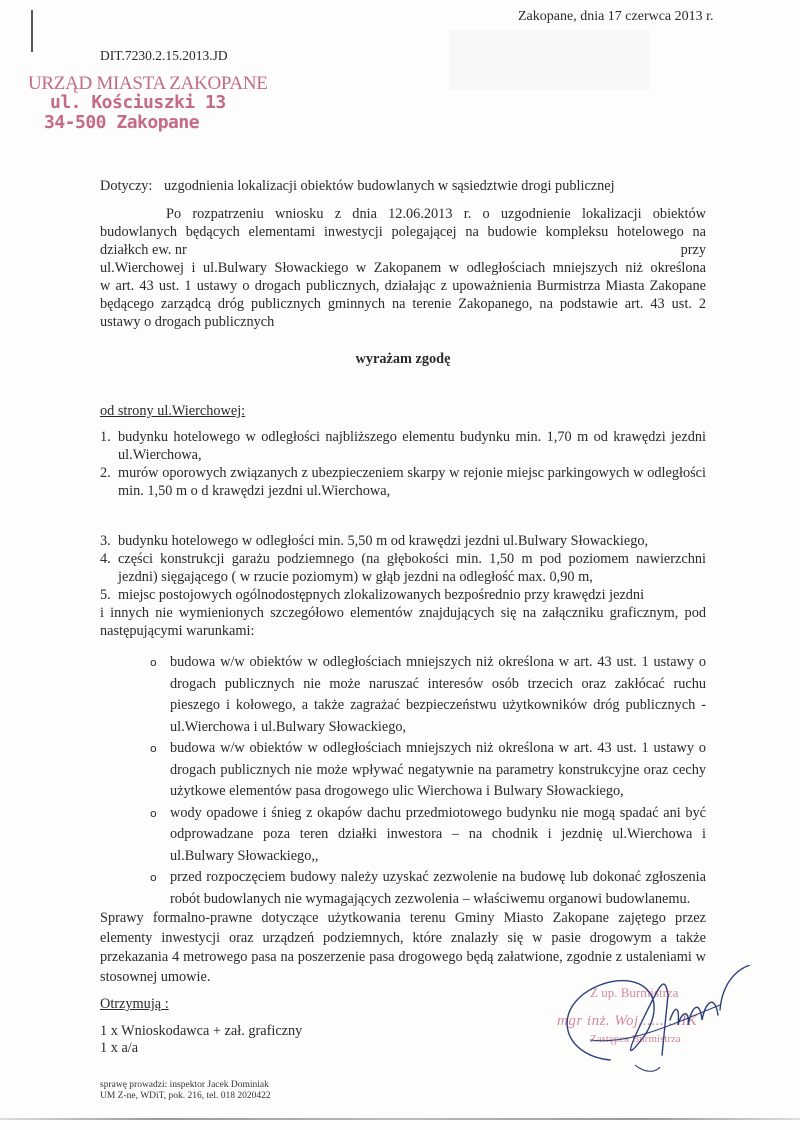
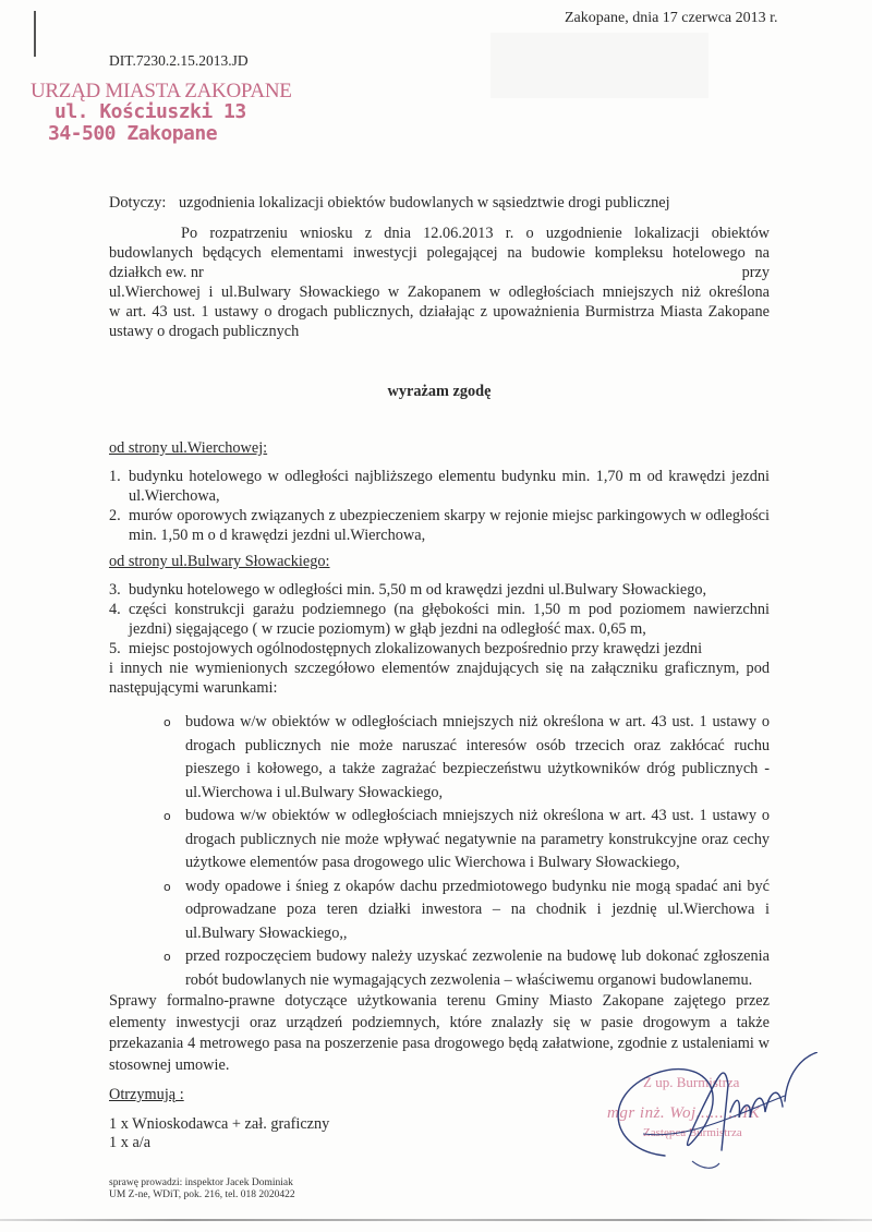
  Zakopane, dnia 17 czerwca 2013 r.
  DIT.7230.2.15.2013.JD
  URZĄD MIASTA ZAKOPANE
  ul. Kościuszki 13
  34-500 Zakopane
  Dotyczy: uzgodnienia lokalizacji obiektów budowlanych w sąsiedztwie drogi publicznej
  Po rozpatrzeniu wniosku z dnia 12.06.2013 r. o uzgodnienie lokalizacji obiektów
  budowlanych będących elementami inwestycji polegającej na budowie kompleksu hotelowego na
  działkch ew. nr
  przy
  ul.Wierchowej i ul.Bulwary Słowackiego w Zakopanem w odległościach mniejszych niż określona
  w art. 43 ust. 1 ustawy o drogach publicznych, działając z upoważnienia Burmistrza Miasta Zakopane
- będącego zarządcą dróg publicznych gminnych na terenie Zakopanego, na podstawie art. 43 ust. 2
  ustawy o drogach publicznych
  wyrażam zgodę
  od strony ul.Wierchowej:
  1.
  budynku hotelowego w odległości najbliższego elementu budynku min. 1,70 m od krawędzi jezdni ul.Wierchowa,
  2.
  murów oporowych związanych z ubezpieczeniem skarpy w rejonie miejsc parkingowych w odległości min. 1,50 m o d krawędzi jezdni ul.Wierchowa,
+ od strony ul.Bulwary Słowackiego:
  3.
  budynku hotelowego w odległości min. 5,50 m od krawędzi jezdni ul.Bulwary Słowackiego,
  4.
- części konstrukcji garażu podziemnego (na głębokości min. 1,50 m pod poziomem nawierzchni jezdni) sięgającego ( w rzucie poziomym) w głąb jezdni na odległość max. 0,90 m,
+ części konstrukcji garażu podziemnego (na głębokości min. 1,50 m pod poziomem nawierzchni jezdni) sięgającego ( w rzucie poziomym) w głąb jezdni na odległość max. 0,65 m,
  5.
  miejsc postojowych ogólnodostępnych zlokalizowanych bezpośrednio przy krawędzi jezdni
  i innych nie wymienionych szczegółowo elementów znajdujących się na załączniku graficznym, pod następującymi warunkami:
  o
  budowa w/w obiektów w odległościach mniejszych niż określona w art. 43 ust. 1 ustawy o drogach publicznych nie może naruszać interesów osób trzecich oraz zakłócać ruchu pieszego i kołowego, a także zagrażać bezpieczeństwu użytkowników dróg publicznych - ul.Wierchowa i ul.Bulwary Słowackiego,
  o
  budowa w/w obiektów w odległościach mniejszych niż określona w art. 43 ust. 1 ustawy o drogach publicznych nie może wpływać negatywnie na parametry konstrukcyjne oraz cechy użytkowe elementów pasa drogowego ulic Wierchowa i Bulwary Słowackiego,
  o
  wody opadowe i śnieg z okapów dachu przedmiotowego budynku nie mogą spadać ani być odprowadzane poza teren działki inwestora – na chodnik i jezdnię ul.Wierchowa i ul.Bulwary Słowackiego,,
  o
  przed rozpoczęciem budowy należy uzyskać zezwolenie na budowę lub dokonać zgłoszenia robót budowlanych nie wymagających zezwolenia – właściwemu organowi budowlanemu.
  Sprawy formalno-prawne dotyczące użytkowania terenu Gminy Miasto Zakopane zajętego przez elementy inwestycji oraz urządzeń podziemnych, które znalazły się w pasie drogowym a także przekazania 4 metrowego pasa na poszerzenie pasa drogowego będą załatwione, zgodnie z ustaleniami w stosownej umowie.
  Otrzymują :
  1 x Wnioskodawca + zał. graficzny
  1 x a/a
  Z up. Burmitrza
  mgr inż. Woj...... ..IK
  Zastępa Brmistrza
  sprawę prowadzi: inspektor Jacek Dominiak
  UM Z-ne, WDiT, pok. 216, tel. 018 2020422
